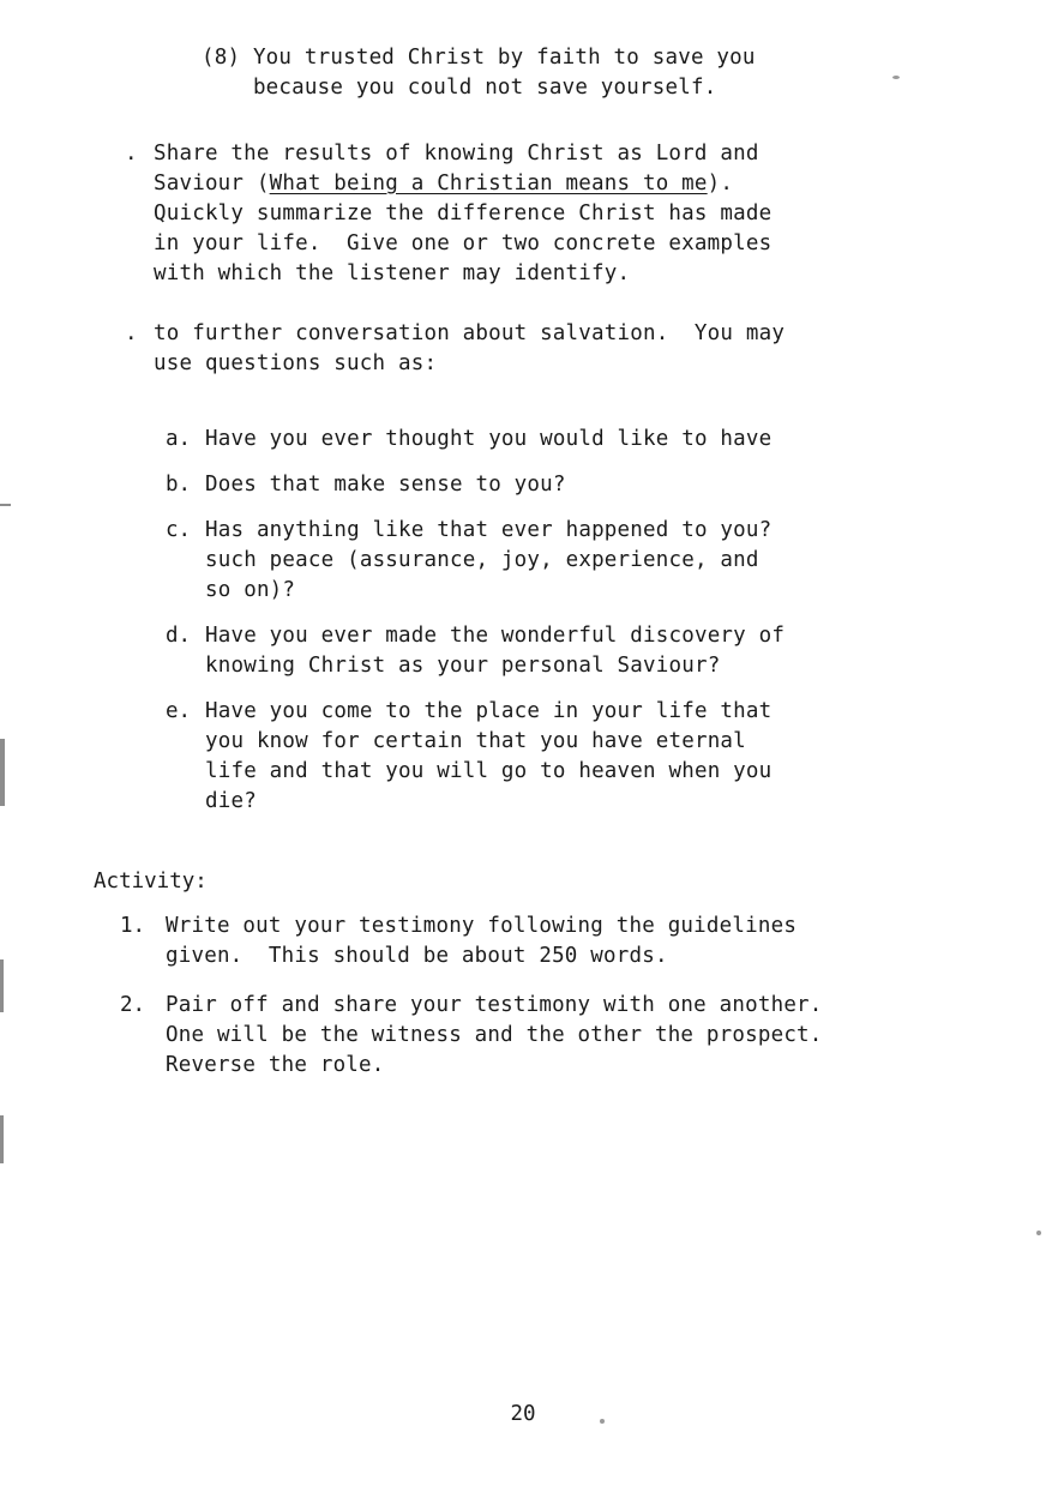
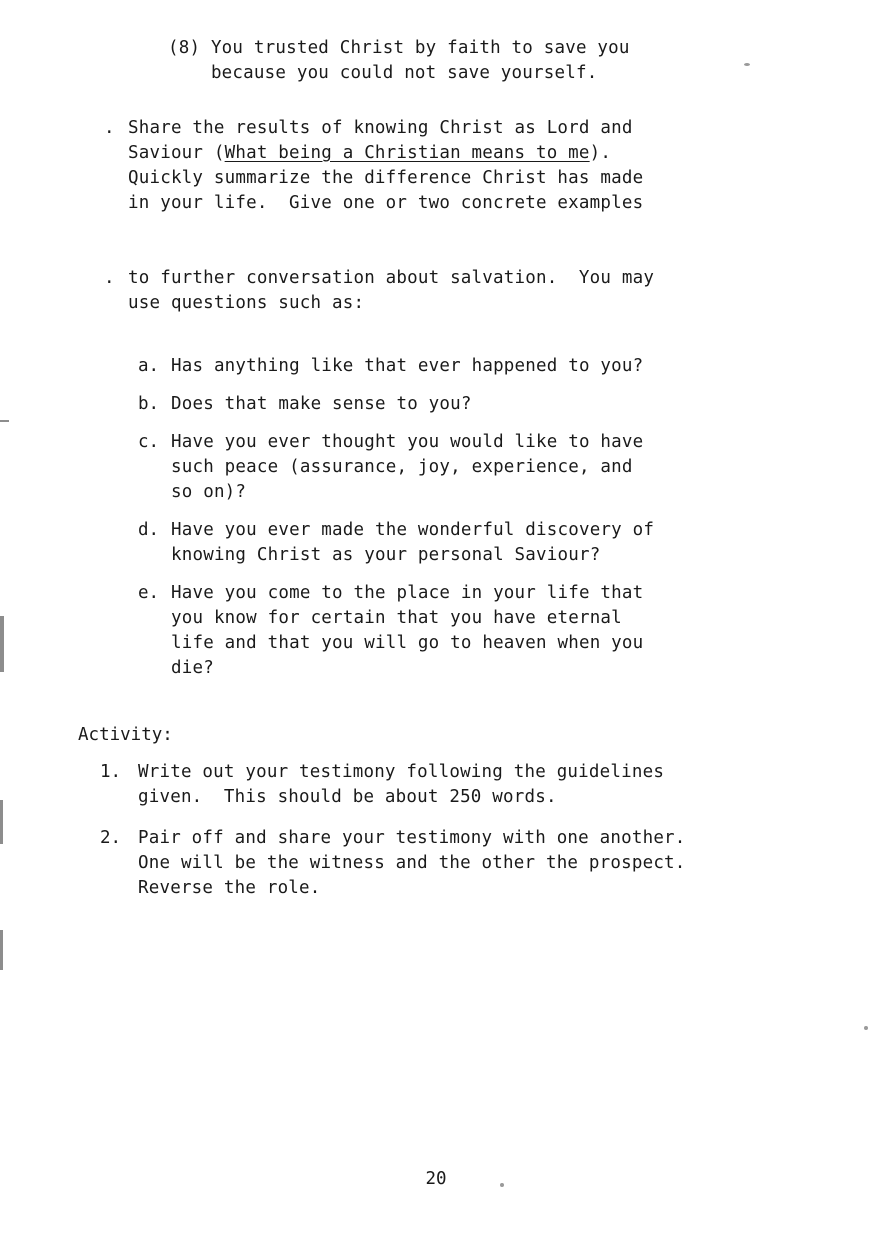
  (8) You trusted Christ by faith to save you
  because you could not save yourself.
  .
  Share the results of knowing Christ as Lord and
  Saviour (What being a Christian means to me).
  Quickly summarize the difference Christ has made
  in your life. Give one or two concrete examples
- with which the listener may identify.
  .
  to further conversation about salvation. You may
  use questions such as:
  a.
- Have you ever thought you would like to have
+ Has anything like that ever happened to you?
  b.
  Does that make sense to you?
  c.
- Has anything like that ever happened to you?
+ Have you ever thought you would like to have
  such peace (assurance, joy, experience, and
  so on)?
  d.
  Have you ever made the wonderful discovery of
  knowing Christ as your personal Saviour?
  e.
  Have you come to the place in your life that
  you know for certain that you have eternal
  life and that you will go to heaven when you
  die?
  Activity:
  1.
  Write out your testimony following the guidelines
  given. This should be about 250 words.
  2.
  Pair off and share your testimony with one another.
  One will be the witness and the other the prospect.
  Reverse the role.
  20
